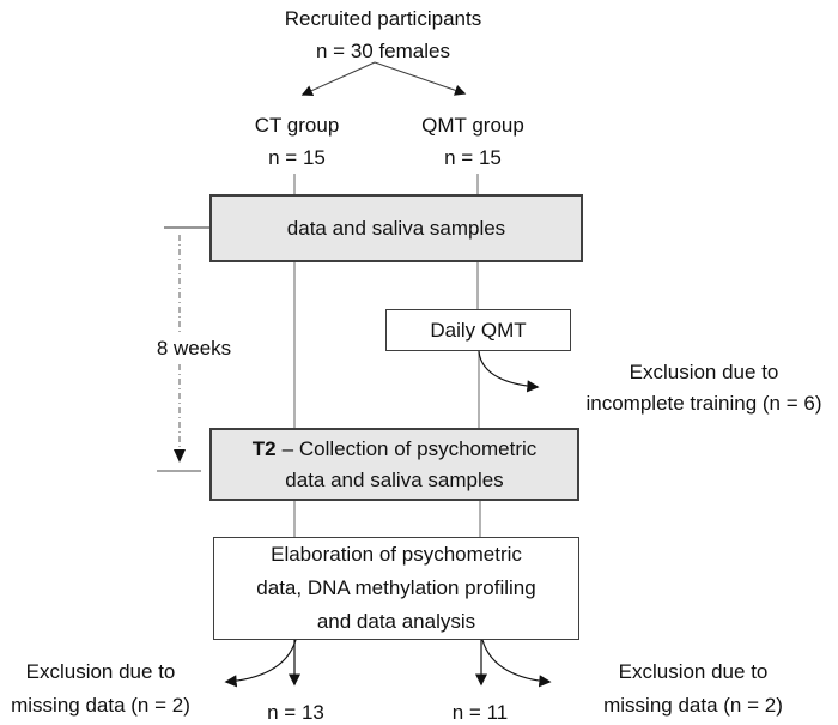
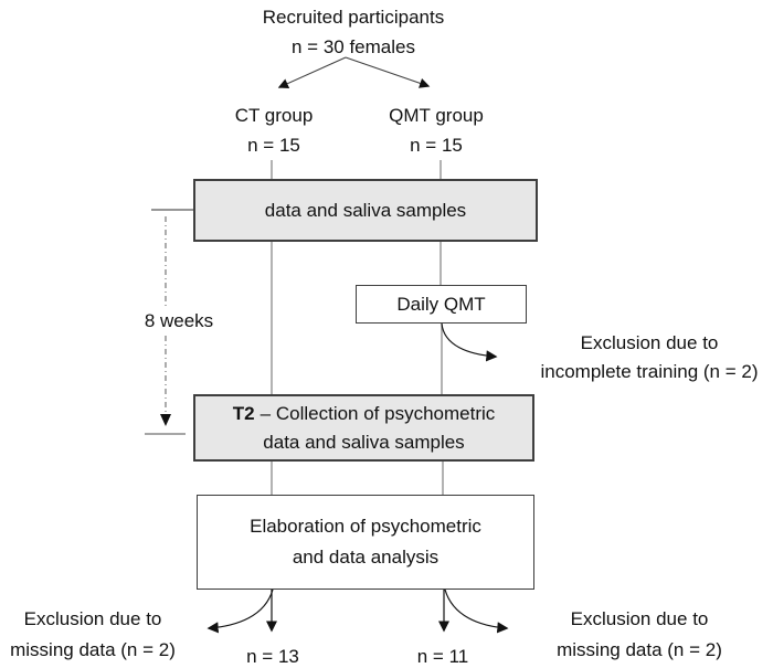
  Recruited participants
  n = 30 females
  CT group
  n = 15
  QMT group
  n = 15
  data and saliva samples
  8 weeks
  Daily QMT
  Exclusion due to
- incomplete training (n = 6)
+ incomplete training (n = 2)
  T2 – Collection of psychometric
  data and saliva samples
  Elaboration of psychometric
- data, DNA methylation profiling
  and data analysis
  Exclusion due to
  missing data (n = 2)
  Exclusion due to
  missing data (n = 2)
  n = 13
  n = 11
